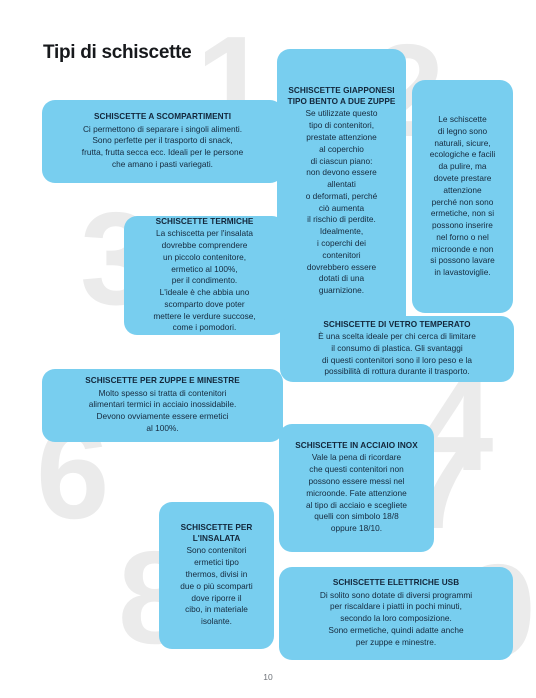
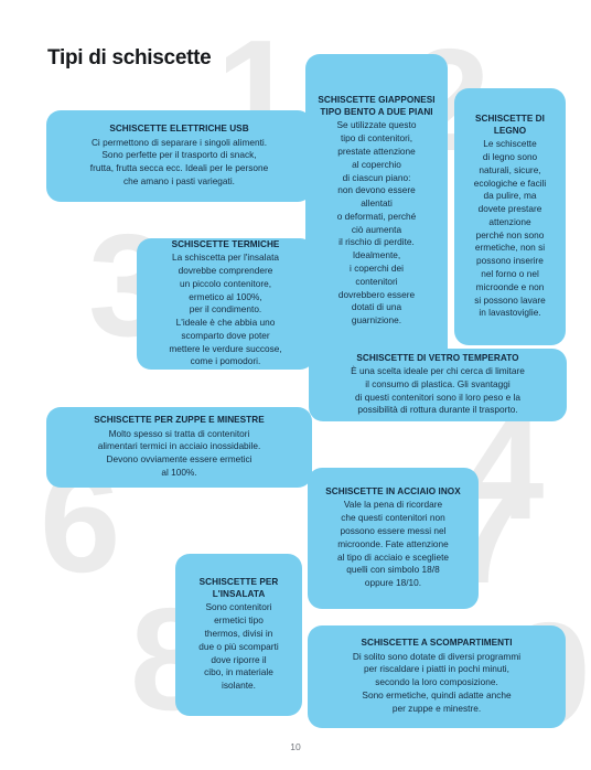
  1
  2
  3
  4
  6
  7
  8
  Tipi di schiscette
- SCHISCETTE A SCOMPARTIMENTI
+ SCHISCETTE ELETTRICHE USB
  Ci permettono di separare i singoli alimenti.
  Sono perfette per il trasporto di snack,
  frutta, frutta secca ecc. Ideali per le persone
  che amano i pasti variegati.
- SCHISCETTE GIAPPONESI TIPO BENTO A DUE ZUPPE
+ SCHISCETTE GIAPPONESI TIPO BENTO A DUE PIANI
  Se utilizzate questo
  tipo di contenitori,
  prestate attenzione
  al coperchio
  di ciascun piano:
  non devono essere
  allentati
  o deformati, perché
  ciò aumenta
  il rischio di perdite.
  Idealmente,
  i coperchi dei
  contenitori
  dovrebbero essere
  dotati di una
  guarnizione.
+ SCHISCETTE DI LEGNO
  Le schiscette
  di legno sono
  naturali, sicure,
  ecologiche e facili
  da pulire, ma
  dovete prestare
  attenzione
  perché non sono
  ermetiche, non si
  possono inserire
  nel forno o nel
  microonde e non
  si possono lavare
  in lavastoviglie.
  SCHISCETTE TERMICHE
  La schiscetta per l'insalata
  dovrebbe comprendere
  un piccolo contenitore,
  ermetico al 100%,
  per il condimento.
  L'ideale è che abbia uno
  scomparto dove poter
  mettere le verdure succose,
  come i pomodori.
  SCHISCETTE DI VETRO TEMPERATO
  È una scelta ideale per chi cerca di limitare
  il consumo di plastica. Gli svantaggi
  di questi contenitori sono il loro peso e la
  possibilità di rottura durante il trasporto.
  SCHISCETTE PER ZUPPE E MINESTRE
  Molto spesso si tratta di contenitori
  alimentari termici in acciaio inossidabile.
  Devono ovviamente essere ermetici
  al 100%.
  SCHISCETTE IN ACCIAIO INOX
  Vale la pena di ricordare
  che questi contenitori non
  possono essere messi nel
  microonde. Fate attenzione
  al tipo di acciaio e scegliete
  quelli con simbolo 18/8
  oppure 18/10.
  SCHISCETTE PER L'INSALATA
  Sono contenitori
  ermetici tipo
  thermos, divisi in
  due o più scomparti
  dove riporre il
  cibo, in materiale
  isolante.
- SCHISCETTE ELETTRICHE USB
+ SCHISCETTE A SCOMPARTIMENTI
  Di solito sono dotate di diversi programmi
  per riscaldare i piatti in pochi minuti,
  secondo la loro composizione.
  Sono ermetiche, quindi adatte anche
  per zuppe e minestre.
  10
